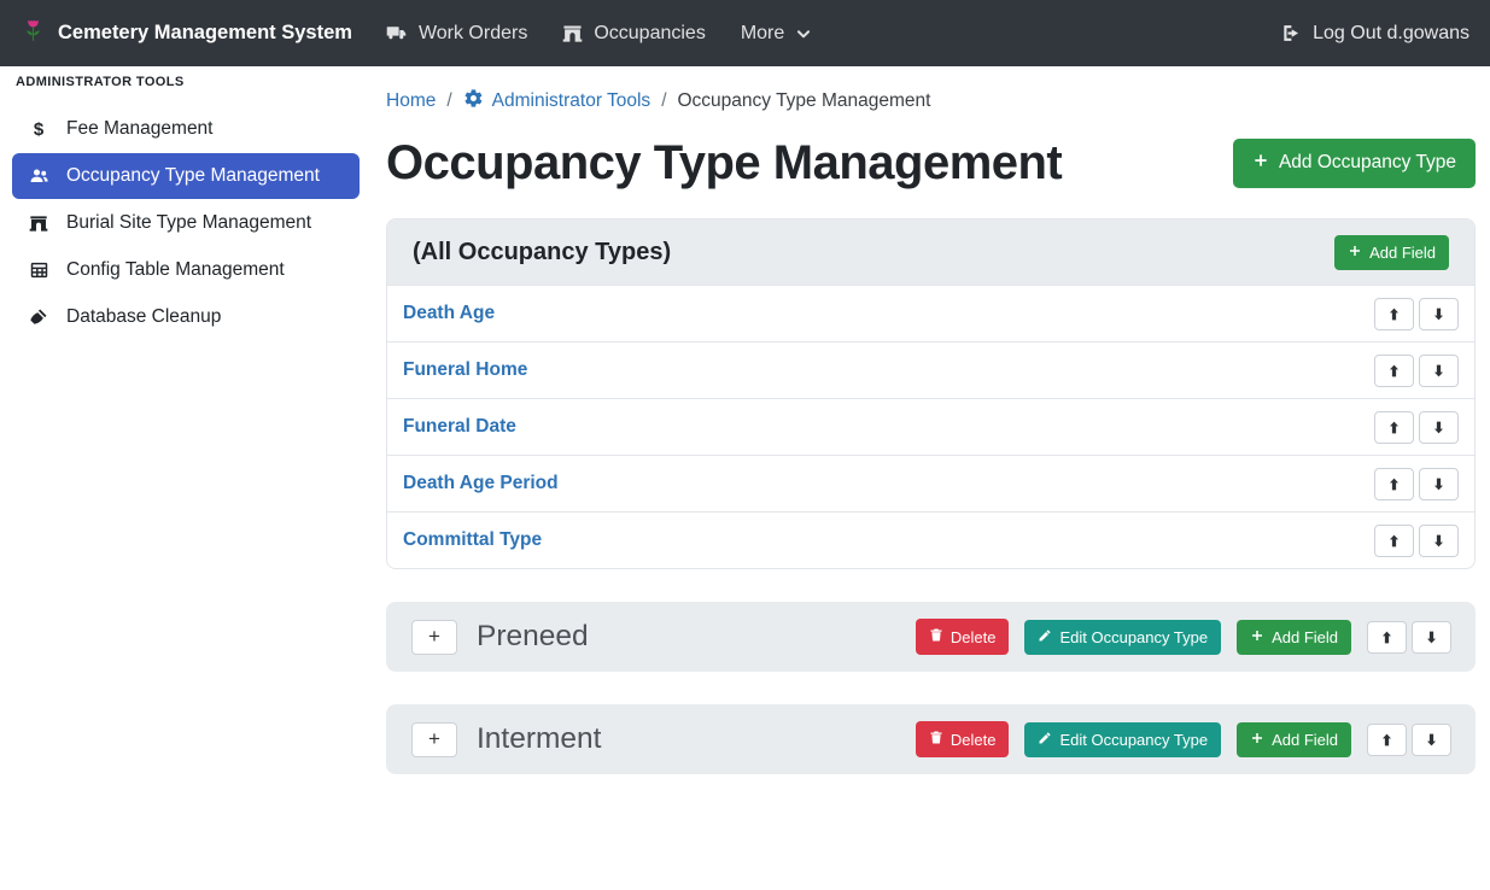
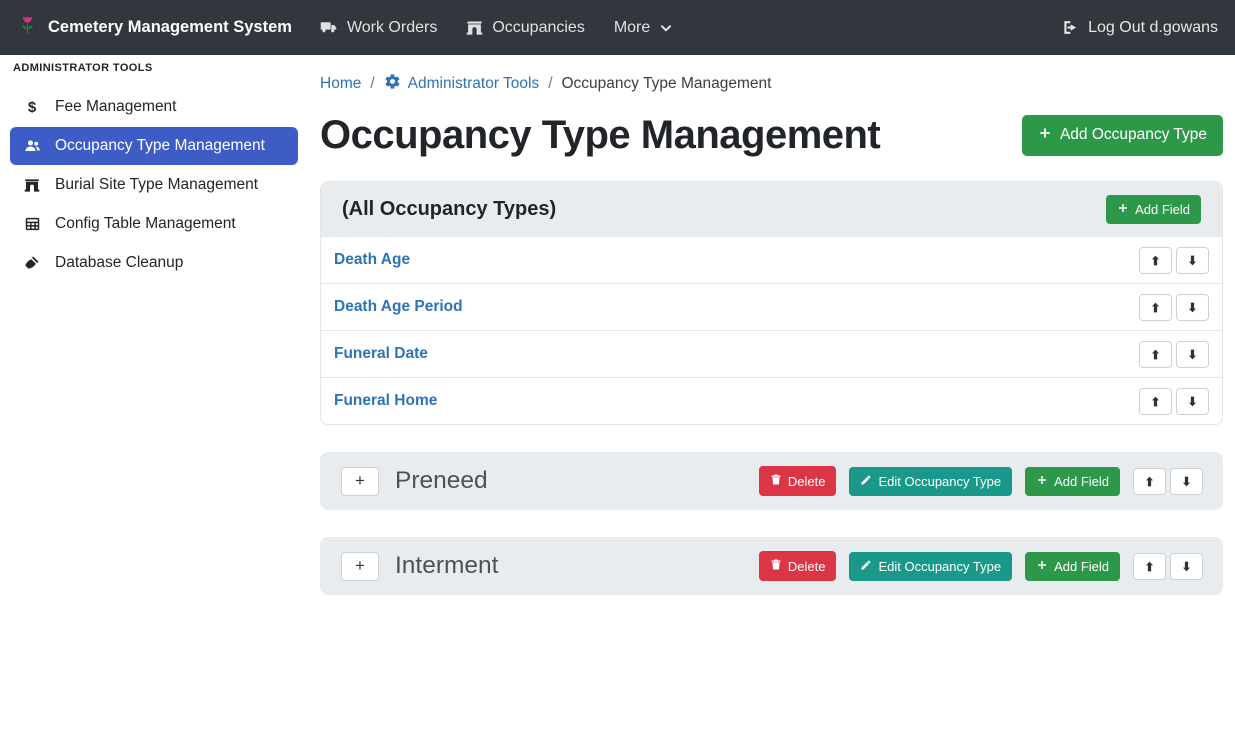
  Cemetery Management System
  Work Orders
  Occupancies
  More
  Log Out d.gowans
  ADMINISTRATOR TOOLS
  $
  Fee Management
  Occupancy Type Management
  Burial Site Type Management
  Config Table Management
  Database Cleanup
  Home
  /
  Administrator Tools
  /
  Occupancy Type Management
  Occupancy Type Management
  Add Occupancy Type
  (All Occupancy Types)
  Add Field
  Death Age
- Funeral Home
+ Death Age Period
  Funeral Date
- Death Age Period
+ Funeral Home
- Committal Type
  +
  Preneed
  Delete
  Edit Occupancy Type
  Add Field
  +
  Interment
  Delete
  Edit Occupancy Type
  Add Field
